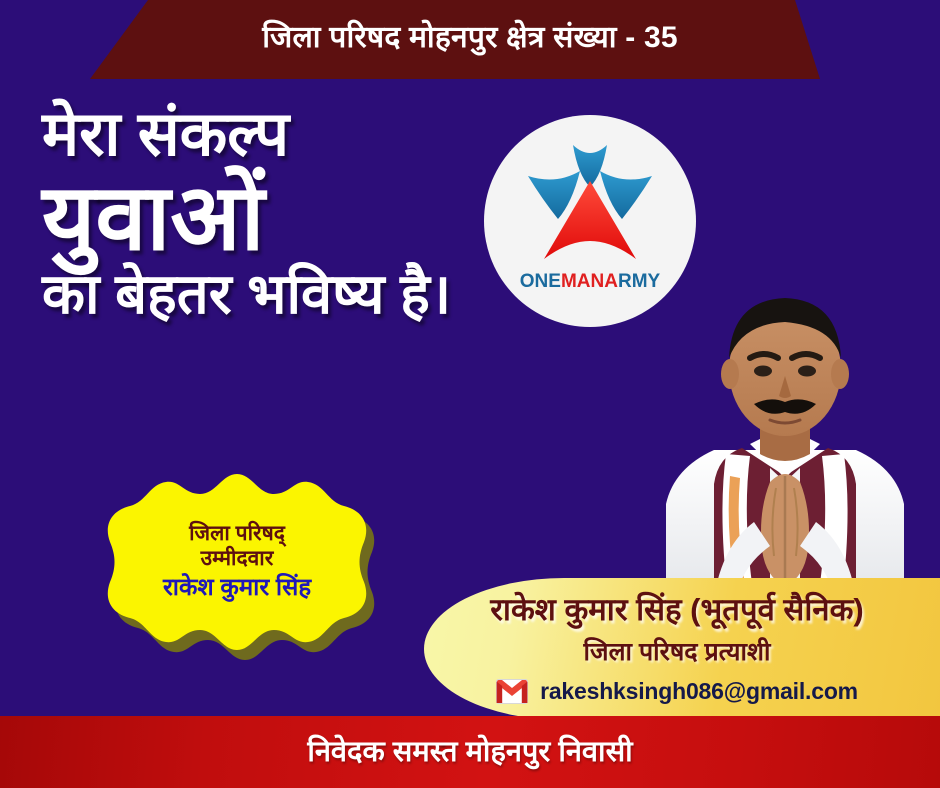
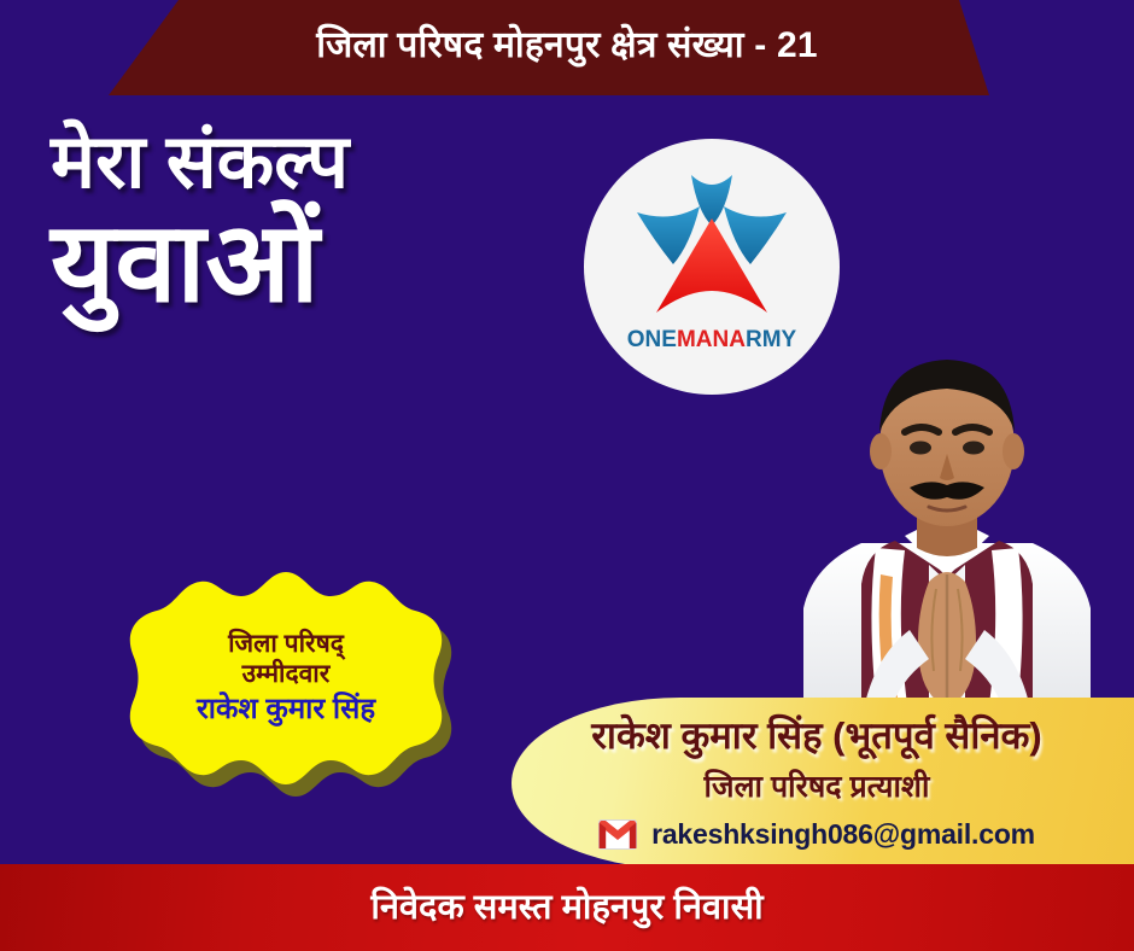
- जिला परिषद मोहनपुर क्षेत्र संख्या - 35
+ जिला परिषद मोहनपुर क्षेत्र संख्या - 21
  मेरा संकल्प
  युवाओं
- का बेहतर भविष्य है।
  ONEMANARMY
  जिला परिषद्
  उम्मीदवार
  राकेश कुमार सिंह
  राकेश कुमार सिंह (भूतपूर्व सैनिक)
  जिला परिषद प्रत्याशी
  rakeshksingh086@gmail.com
  निवेदक समस्त मोहनपुर निवासी
